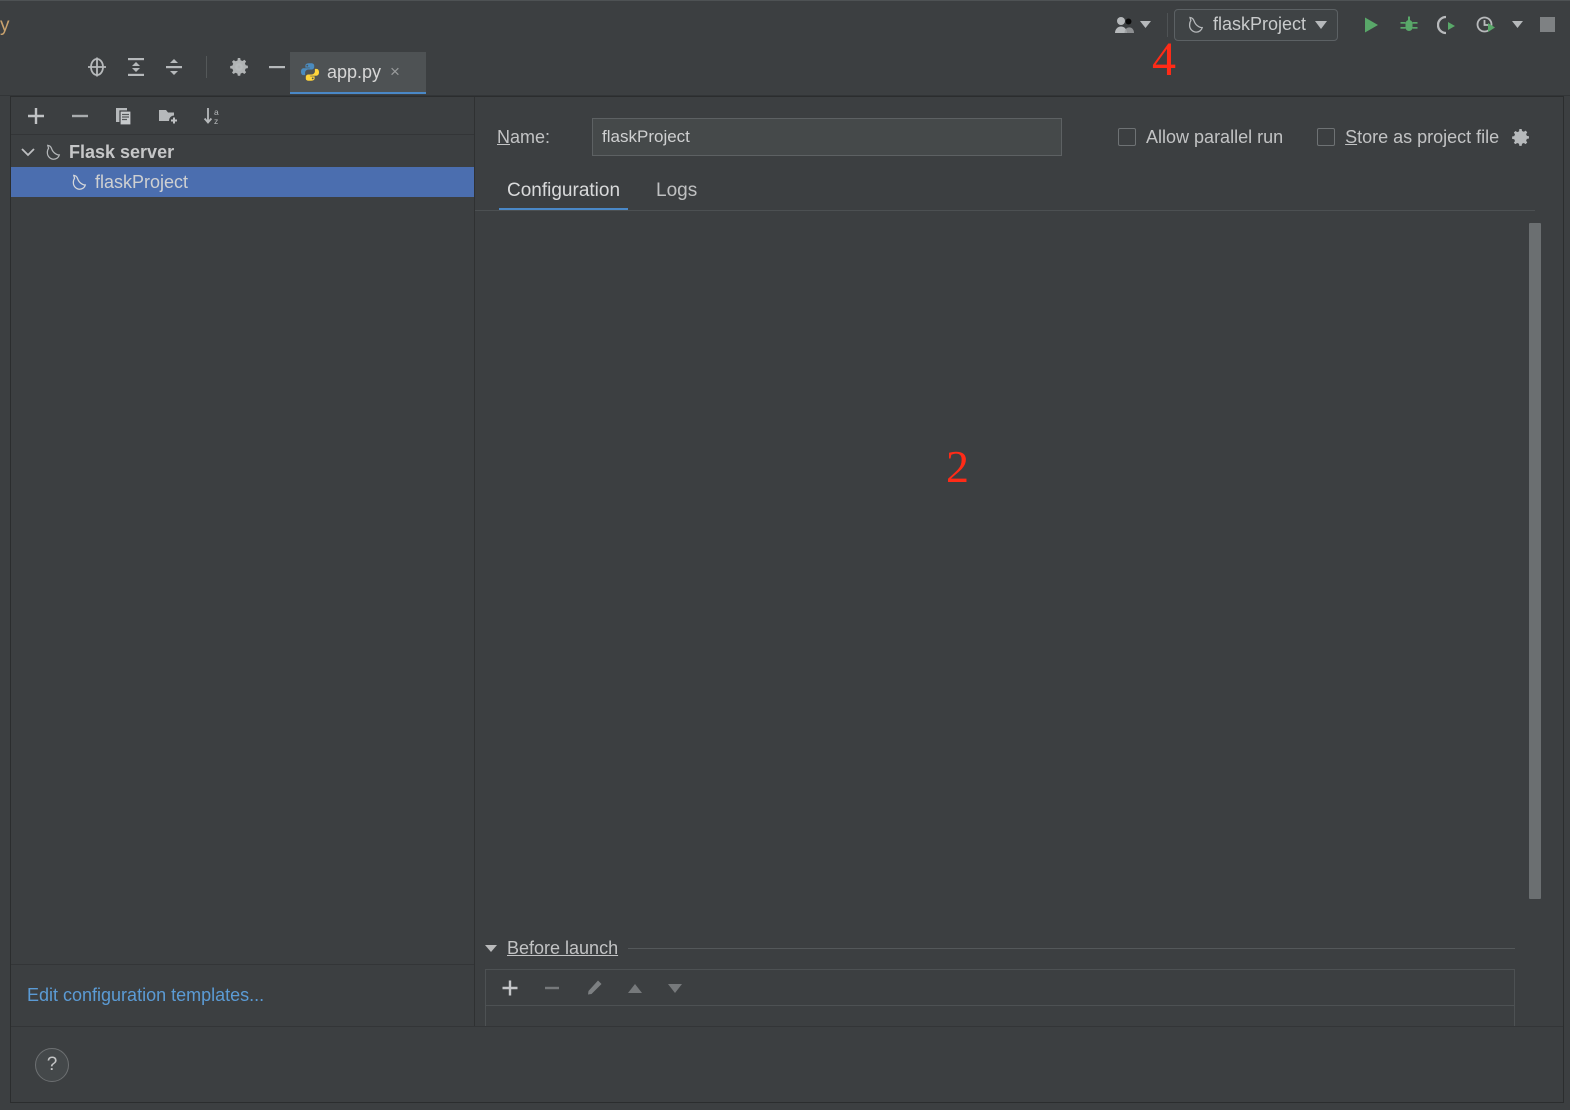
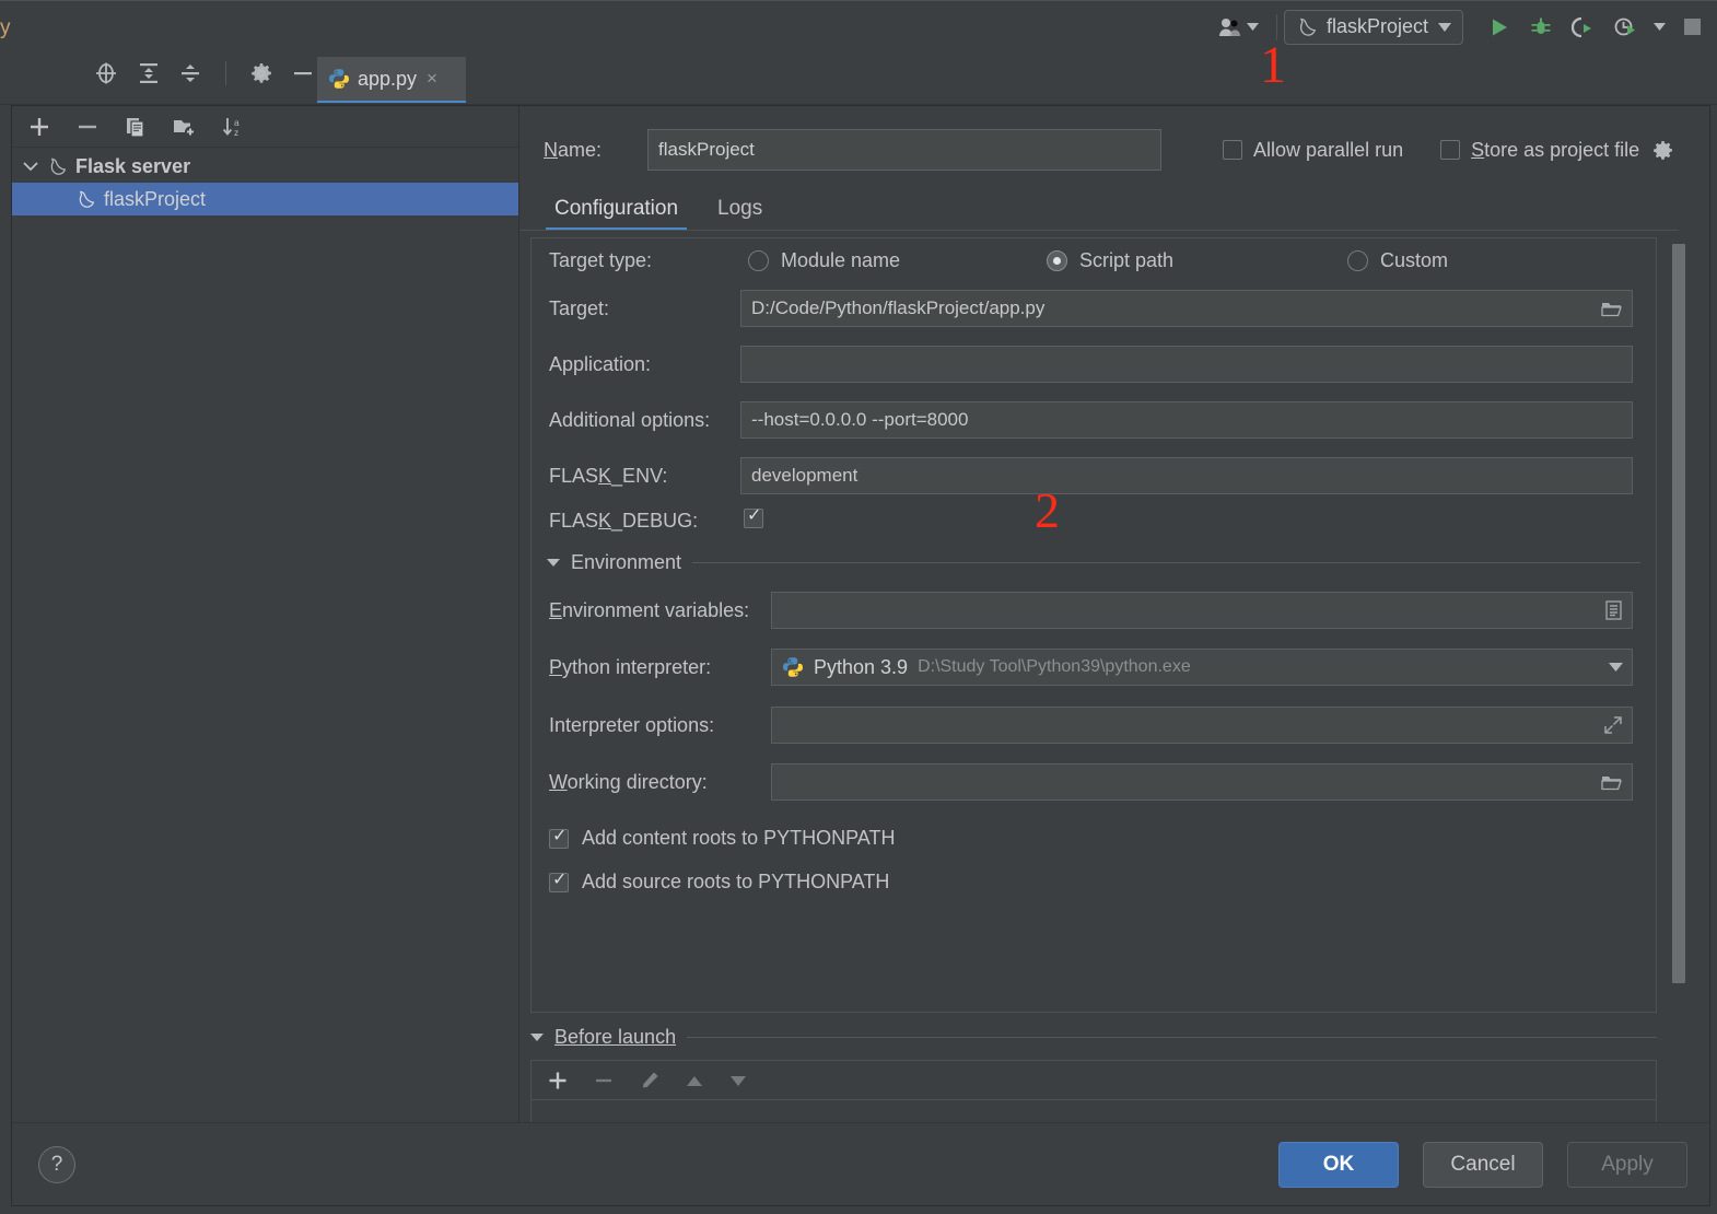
  y
  flaskProject
  app.py
  ×
- 4
+ 1
  a
  z
  Flask server
  flaskProject
- Edit configuration templates...
  Name:
  flaskProject
  Allow parallel run
  Store as project file
  Configuration
  Logs
+ Target type:
+ Module name
+ Script path
+ Custom
+ Target:
+ D:/Code/Python/flaskProject/app.py
+ Application:
+ Additional options:
+ --host=0.0.0.0 --port=8000
+ FLASK_ENV:
+ development
+ FLASK_DEBUG:
+ Environment
+ Environment variables:
+ Python interpreter:
+ Python 3.9
+ D:\Study Tool\Python39\python.exe
+ Interpreter options:
+ Working directory:
+ Add content roots to PYTHONPATH
+ Add source roots to PYTHONPATH
  Before launch
  ?
+ OK
+ Cancel
+ Apply
  2
